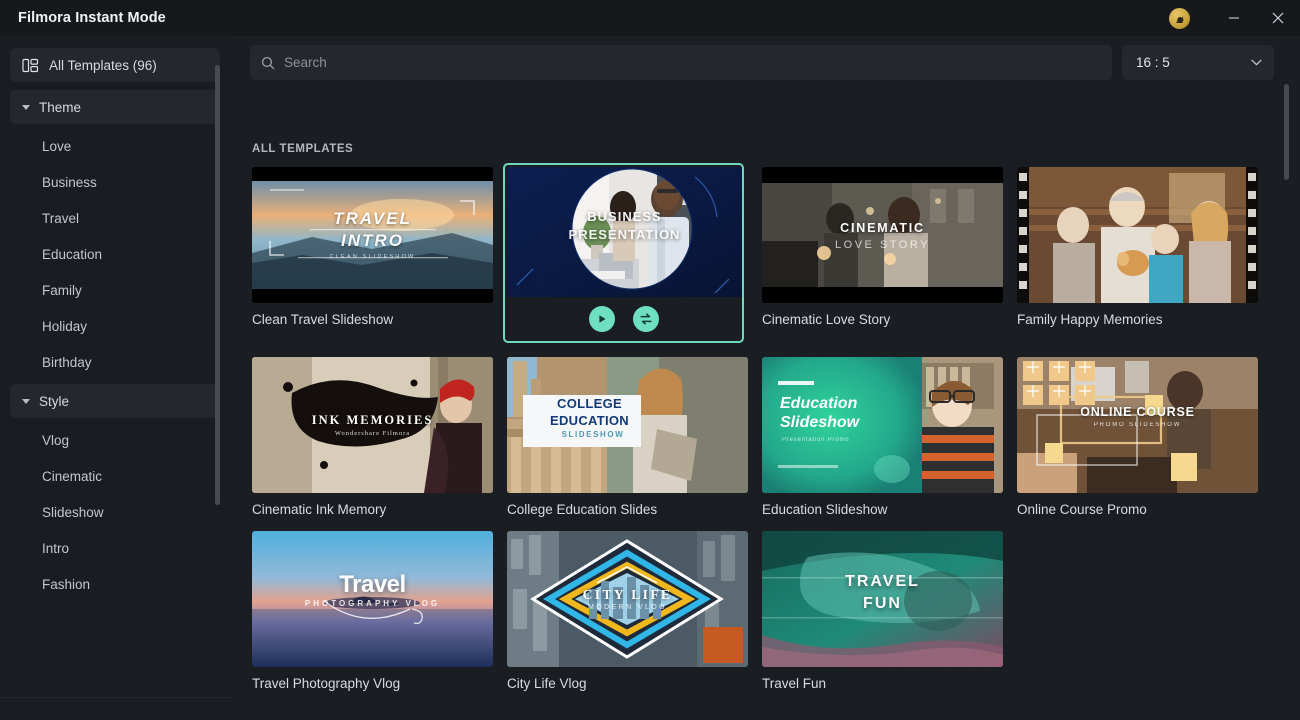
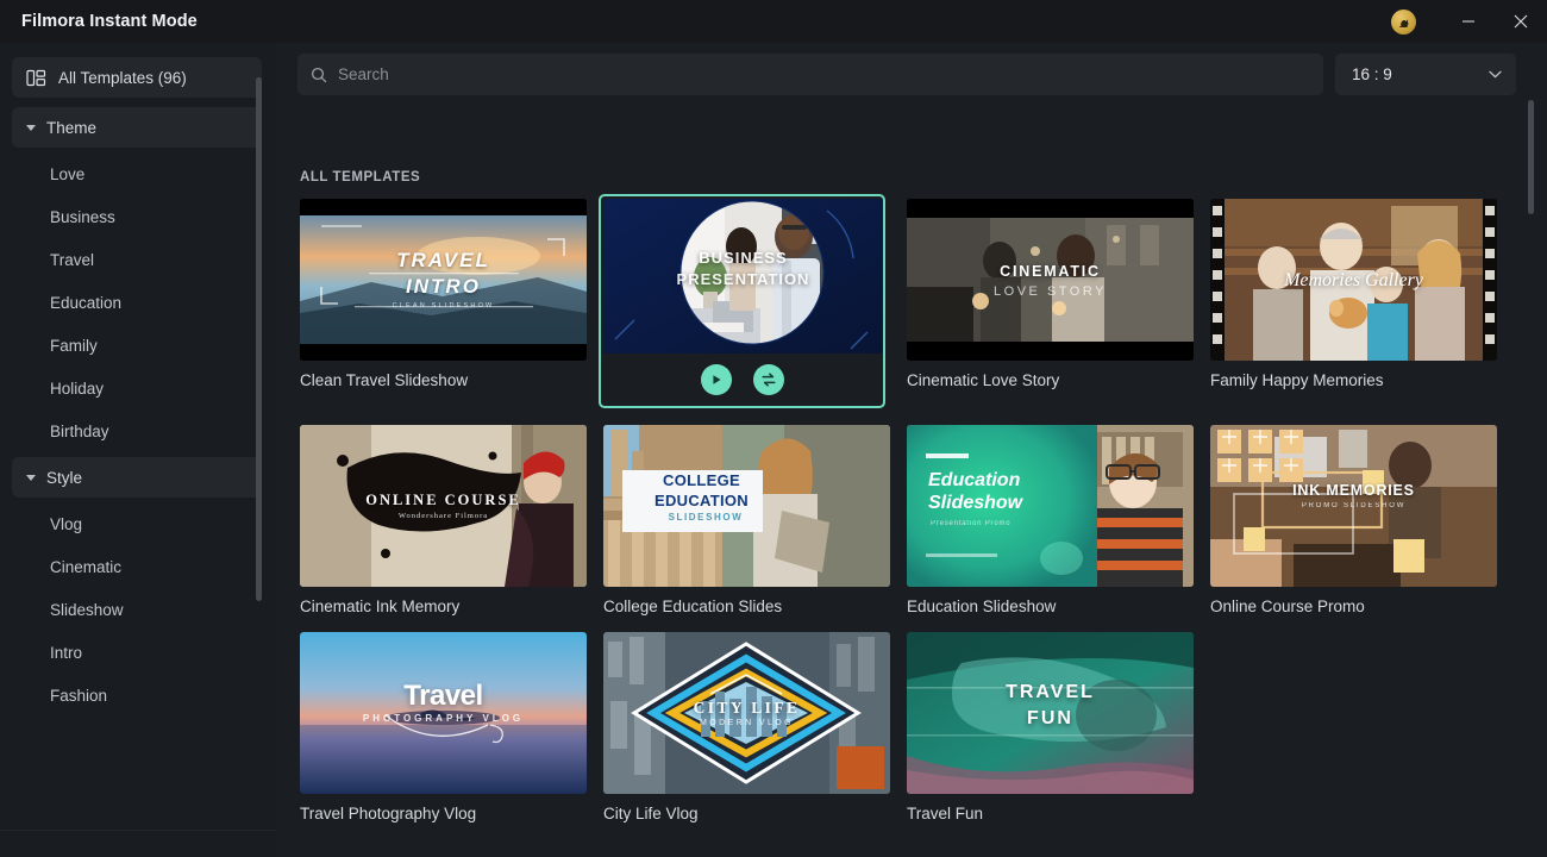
  Filmora Instant Mode
  All Templates (96)
  Theme
  Love
  Business
  Travel
  Education
  Family
  Holiday
  Birthday
  Style
  Vlog
  Cinematic
  Slideshow
  Intro
  Fashion
  Search
- 16 : 5
+ 16 : 9
  ALL TEMPLATES
  TRAVEL
  INTRO
  Clean Travel Slideshow
  BUSINESS
  PRESENTATION
  CINEMATIC
  LOVE STORY
  Cinematic Love Story
+ Memories Gallery
  Family Happy Memories
- INK MEMORIES
+ ONLINE COURSE
  Cinematic Ink Memory
  COLLEGE
  EDUCATION
  SLIDESHOW
  College Education Slides
  Education
  Slideshow
  Education Slideshow
- ONLINE COURSE
+ INK MEMORIES
  Online Course Promo
  Travel
  PHOTOGRAPHY VLOG
  Travel Photography Vlog
  CITY LIFE
  City Life Vlog
  TRAVEL
  FUN
  Travel Fun
